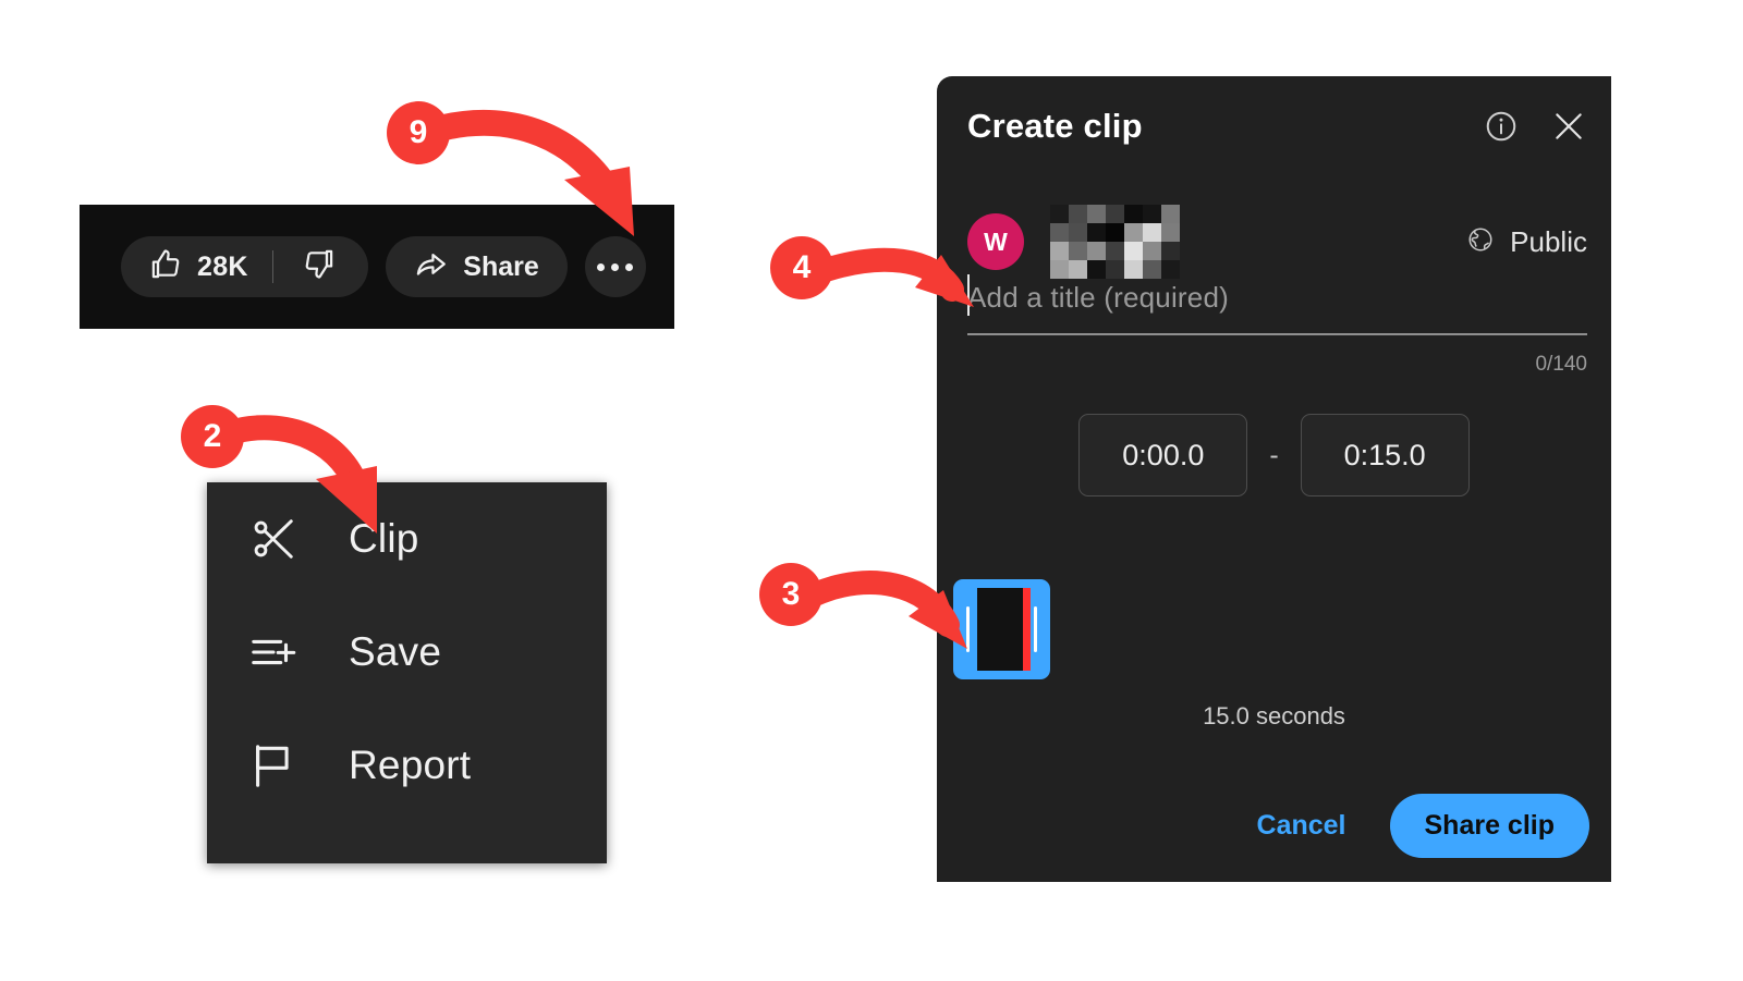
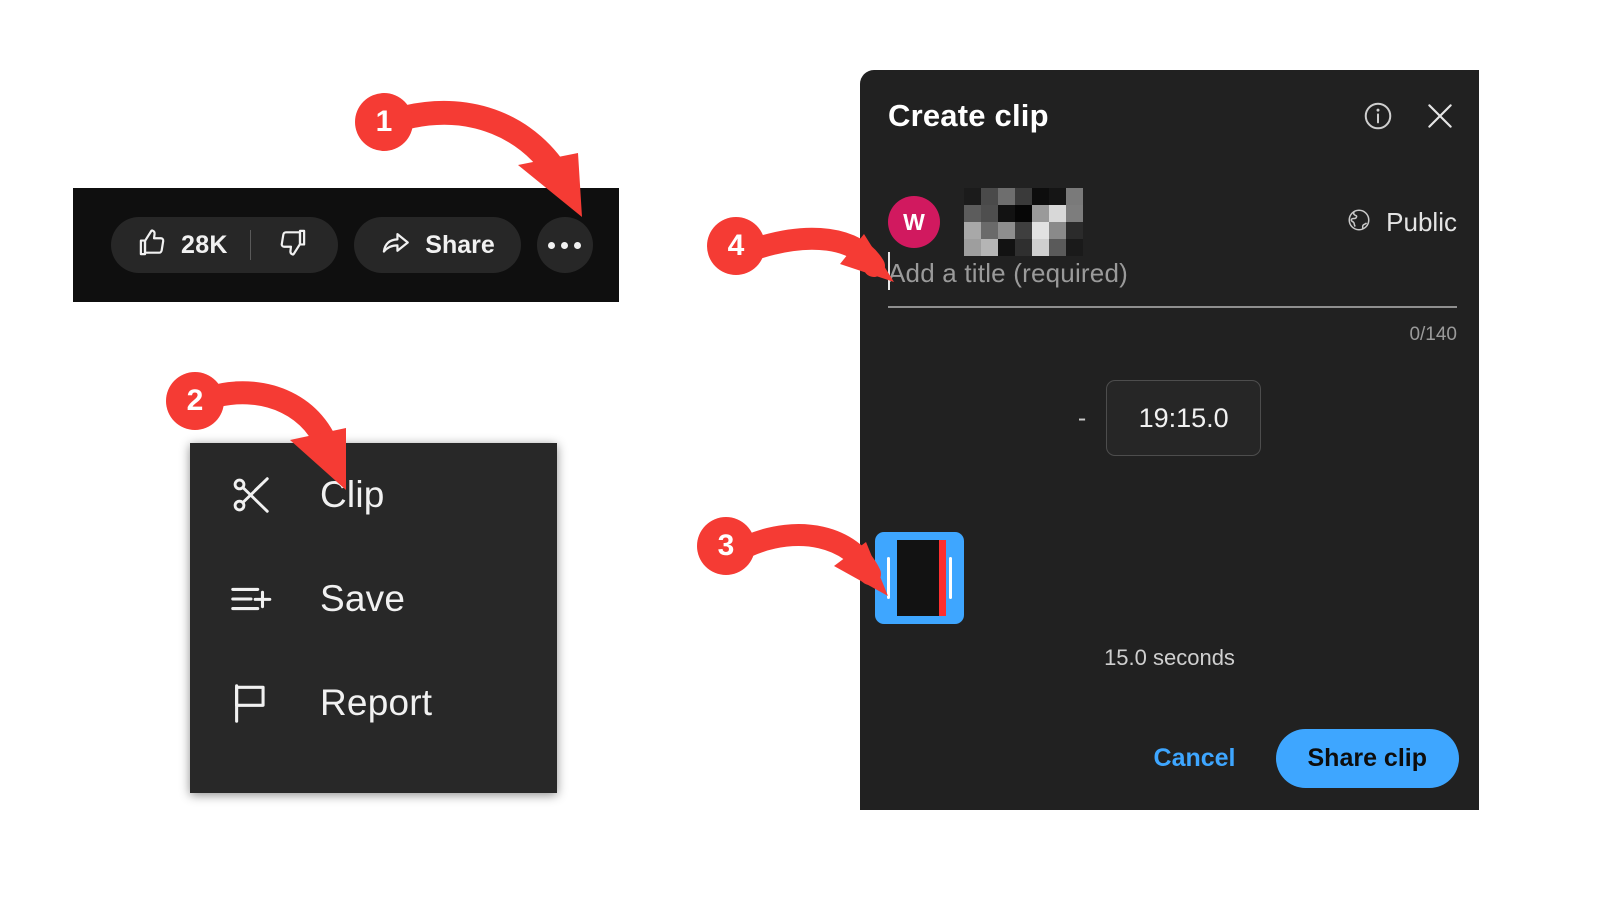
  28K
  Share
  Clip
  Save
  Report
  Create clip
  W
  Public
  Add a title (required)
  0/140
- 0:00.0
  -
- 0:15.0
+ 19:15.0
  15.0 seconds
  Cancel
  Share clip
- 9
+ 1
  2
  3
  4
